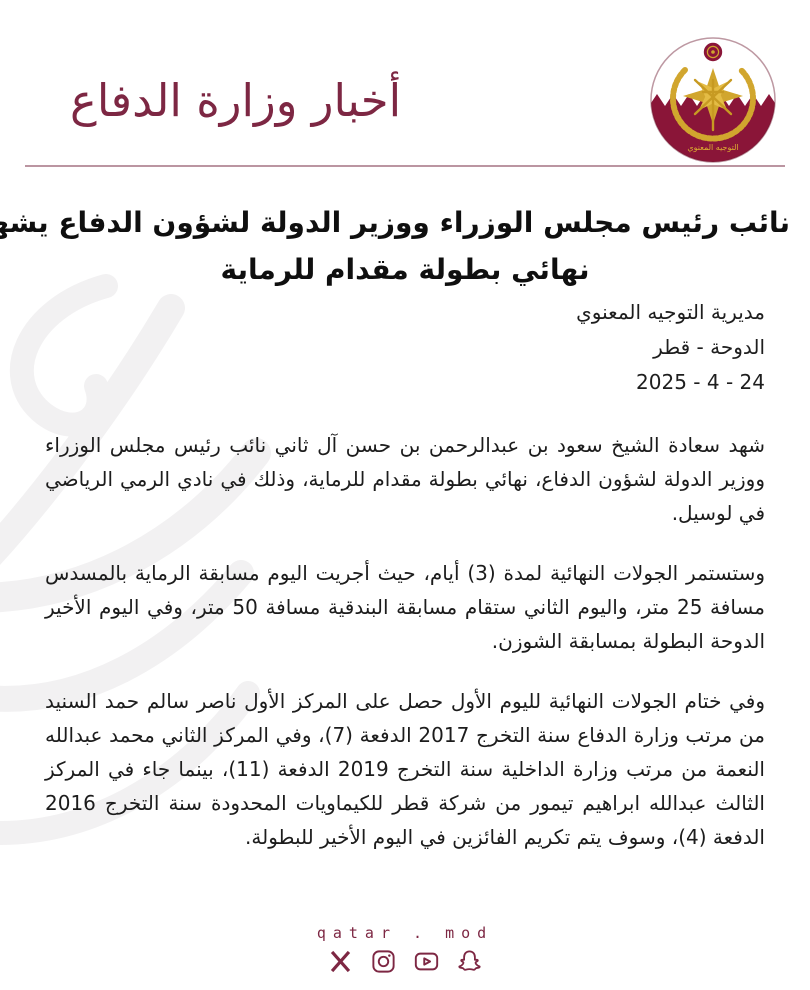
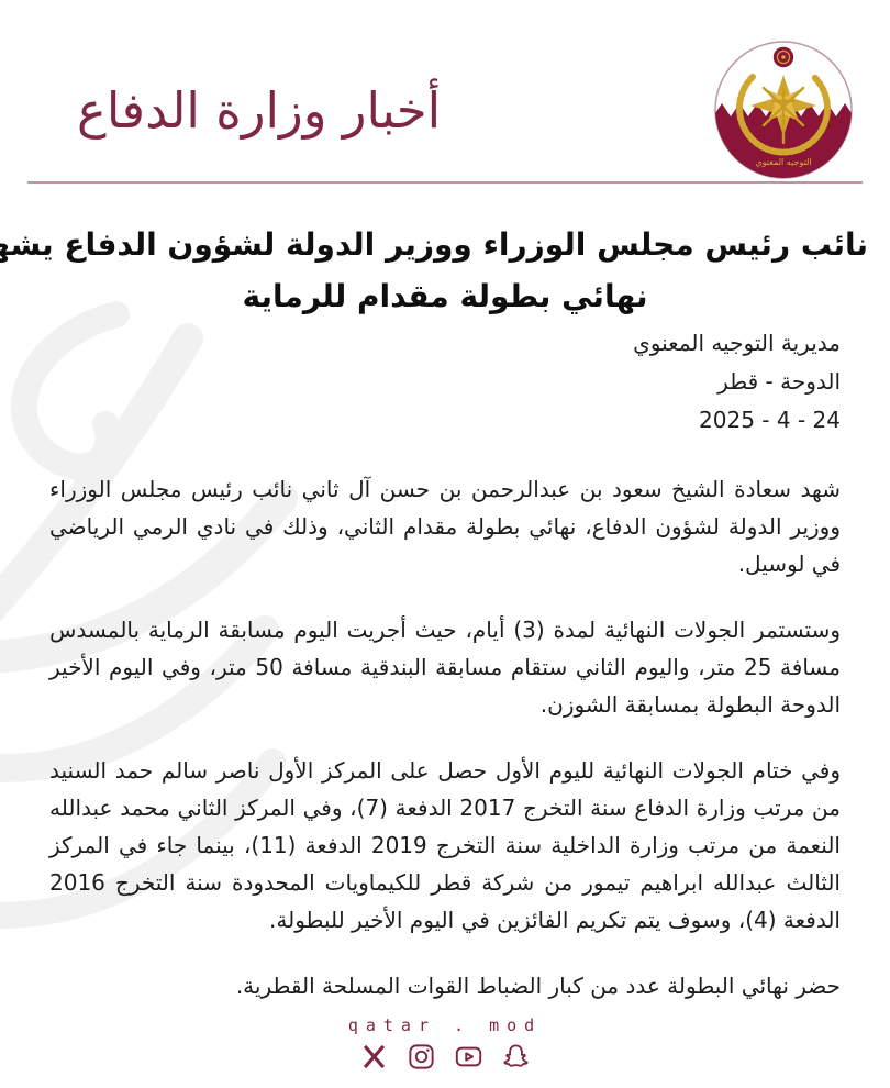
  أخبار وزارة الدفاع
  التوجيه المعنوي
  نائب رئيس مجلس الوزراء ووزير الدولة لشؤون الدفاع يشه
  نهائي بطولة مقدام للرماية
  مديرية التوجيه المعنوي
  الدوحة - قطر
  24 - 4 - 2025
- شهد سعادة الشيخ سعود بن عبدالرحمن بن حسن آل ثاني نائب رئيس مجلس الوزراء ووزير الدولة لشؤون الدفاع، نهائي بطولة مقدام للرماية، وذلك في نادي الرمي الرياضي في لوسيل.
+ شهد سعادة الشيخ سعود بن عبدالرحمن بن حسن آل ثاني نائب رئيس مجلس الوزراء ووزير الدولة لشؤون الدفاع، نهائي بطولة مقدام الثاني، وذلك في نادي الرمي الرياضي في لوسيل.
  وستستمر الجولات النهائية لمدة (3) أيام، حيث أجريت اليوم مسابقة الرماية بالمسدس مسافة 25 متر، واليوم الثاني ستقام مسابقة البندقية مسافة 50 متر، وفي اليوم الأخير الدوحة البطولة بمسابقة الشوزن.
  وفي ختام الجولات النهائية لليوم الأول حصل على المركز الأول ناصر سالم حمد السنيد من مرتب وزارة الدفاع سنة التخرج 2017 الدفعة (7)، وفي المركز الثاني محمد عبدالله النعمة من مرتب وزارة الداخلية سنة التخرج 2019 الدفعة (11)، بينما جاء في المركز الثالث عبدالله ابراهيم تيمور من شركة قطر للكيماويات المحدودة سنة التخرج 2016 الدفعة (4)، وسوف يتم تكريم الفائزين في اليوم الأخير للبطولة.
+ حضر نهائي البطولة عدد من كبار الضباط القوات المسلحة القطرية.
  qatar . mod
